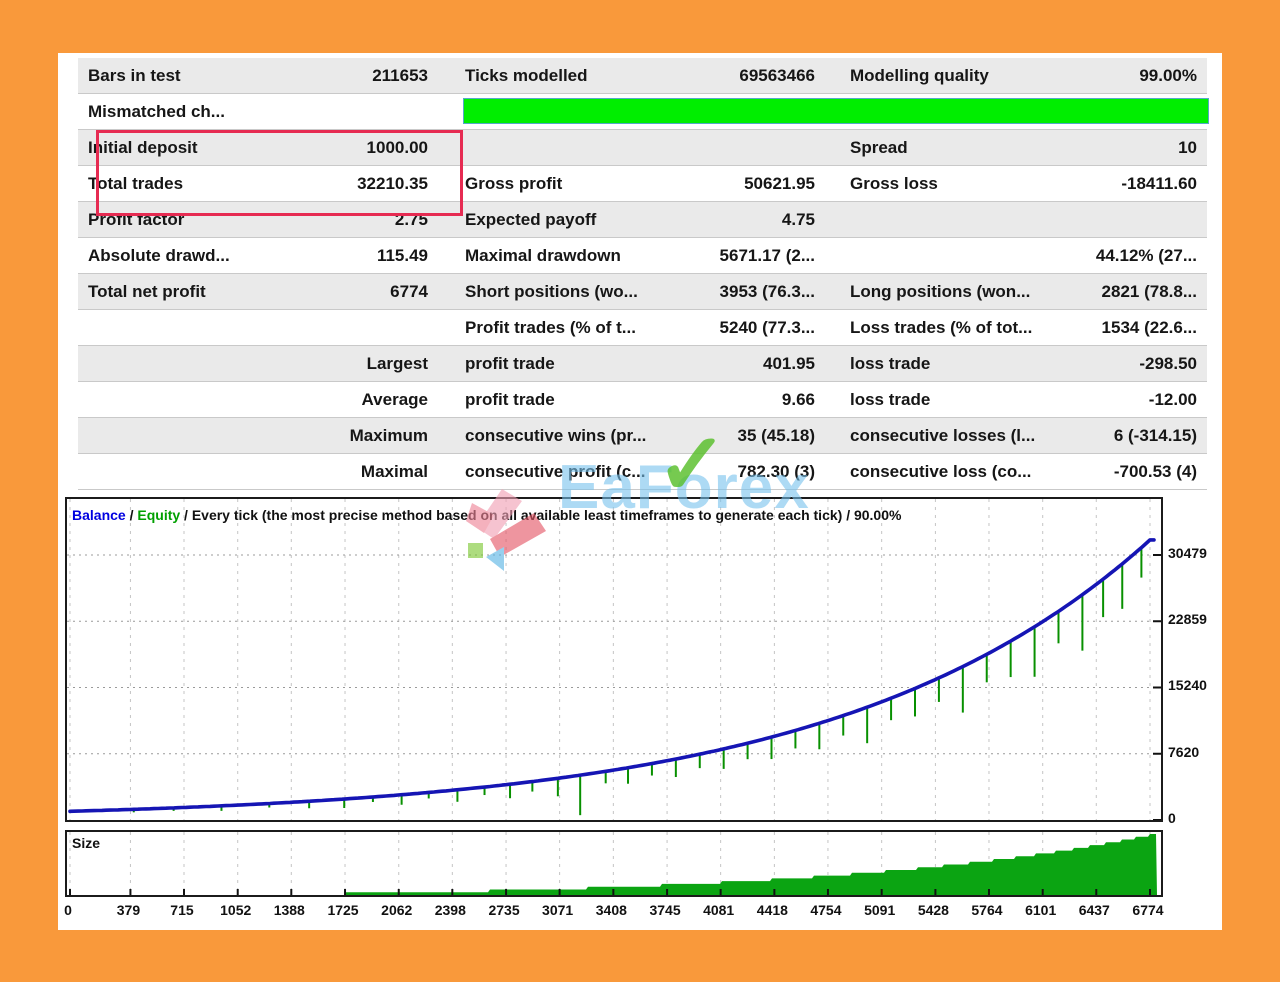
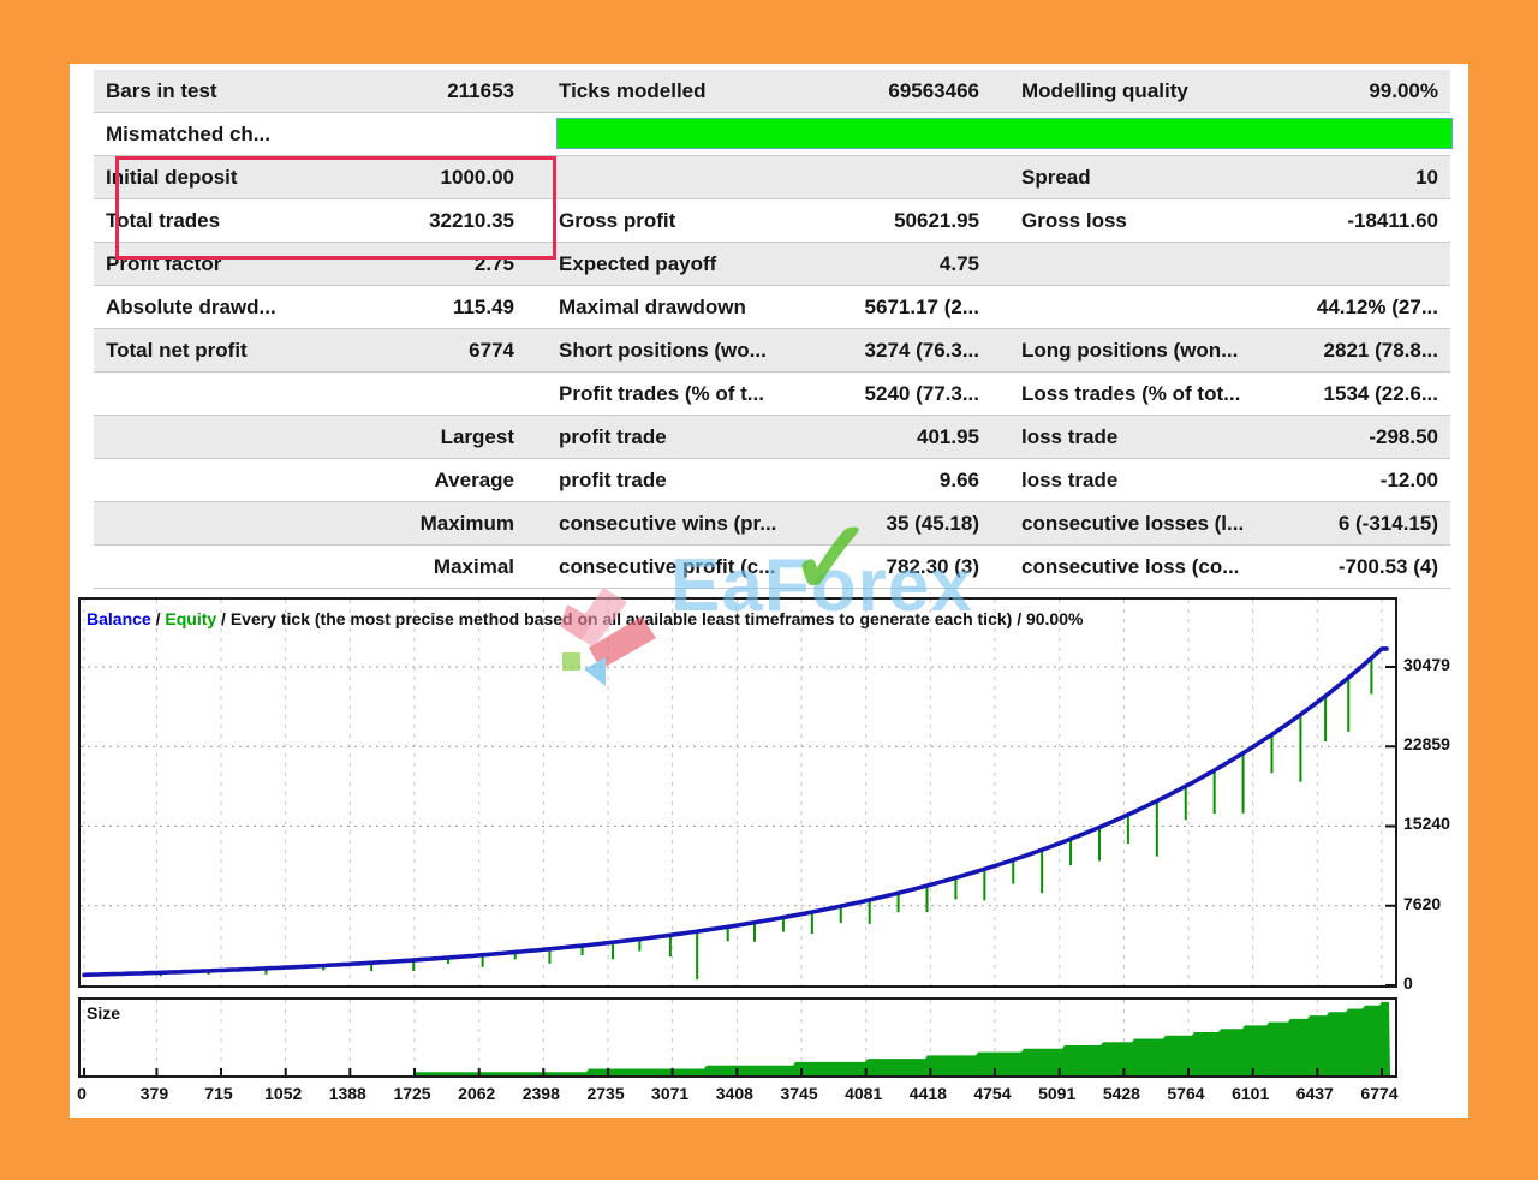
  Bars in test
  211653
  Ticks modelled
  69563466
  Modelling quality
  99.00%
  Mismatched ch...
  Initial deposit
  1000.00
  Spread
  10
  Total trades
  32210.35
  Gross profit
  50621.95
  Gross loss
  -18411.60
  Profit factor
  2.75
  Expected payoff
  4.75
  Absolute drawd...
  115.49
  Maximal drawdown
  5671.17 (2...
  44.12% (27...
  Total net profit
  6774
  Short positions (wo...
- 3953 (76.3...
+ 3274 (76.3...
  Long positions (won...
  2821 (78.8...
  Profit trades (% of t...
  5240 (77.3...
  Loss trades (% of tot...
  1534 (22.6...
  Largest
  profit trade
  401.95
  loss trade
  -298.50
  Average
  profit trade
  9.66
  loss trade
  -12.00
  Maximum
  consecutive wins (pr...
  35 (45.18)
  consecutive losses (l...
  6 (-314.15)
  Maximal
  consecutive profit (c...
  782.30 (3)
  consecutive loss (co...
  -700.53 (4)
  Balance / Equity / Every tick (the most precise method based on all available least timeframes to generate each tick) / 90.00%
  Size
  0
  7620
  15240
  22859
  30479
  0
  379
  715
  1052
  1388
  1725
  2062
  2398
  2735
  3071
  3408
  3745
  4081
  4418
  4754
  5091
  5428
  5764
  6101
  6437
  6774
  EaForex
  ✓
